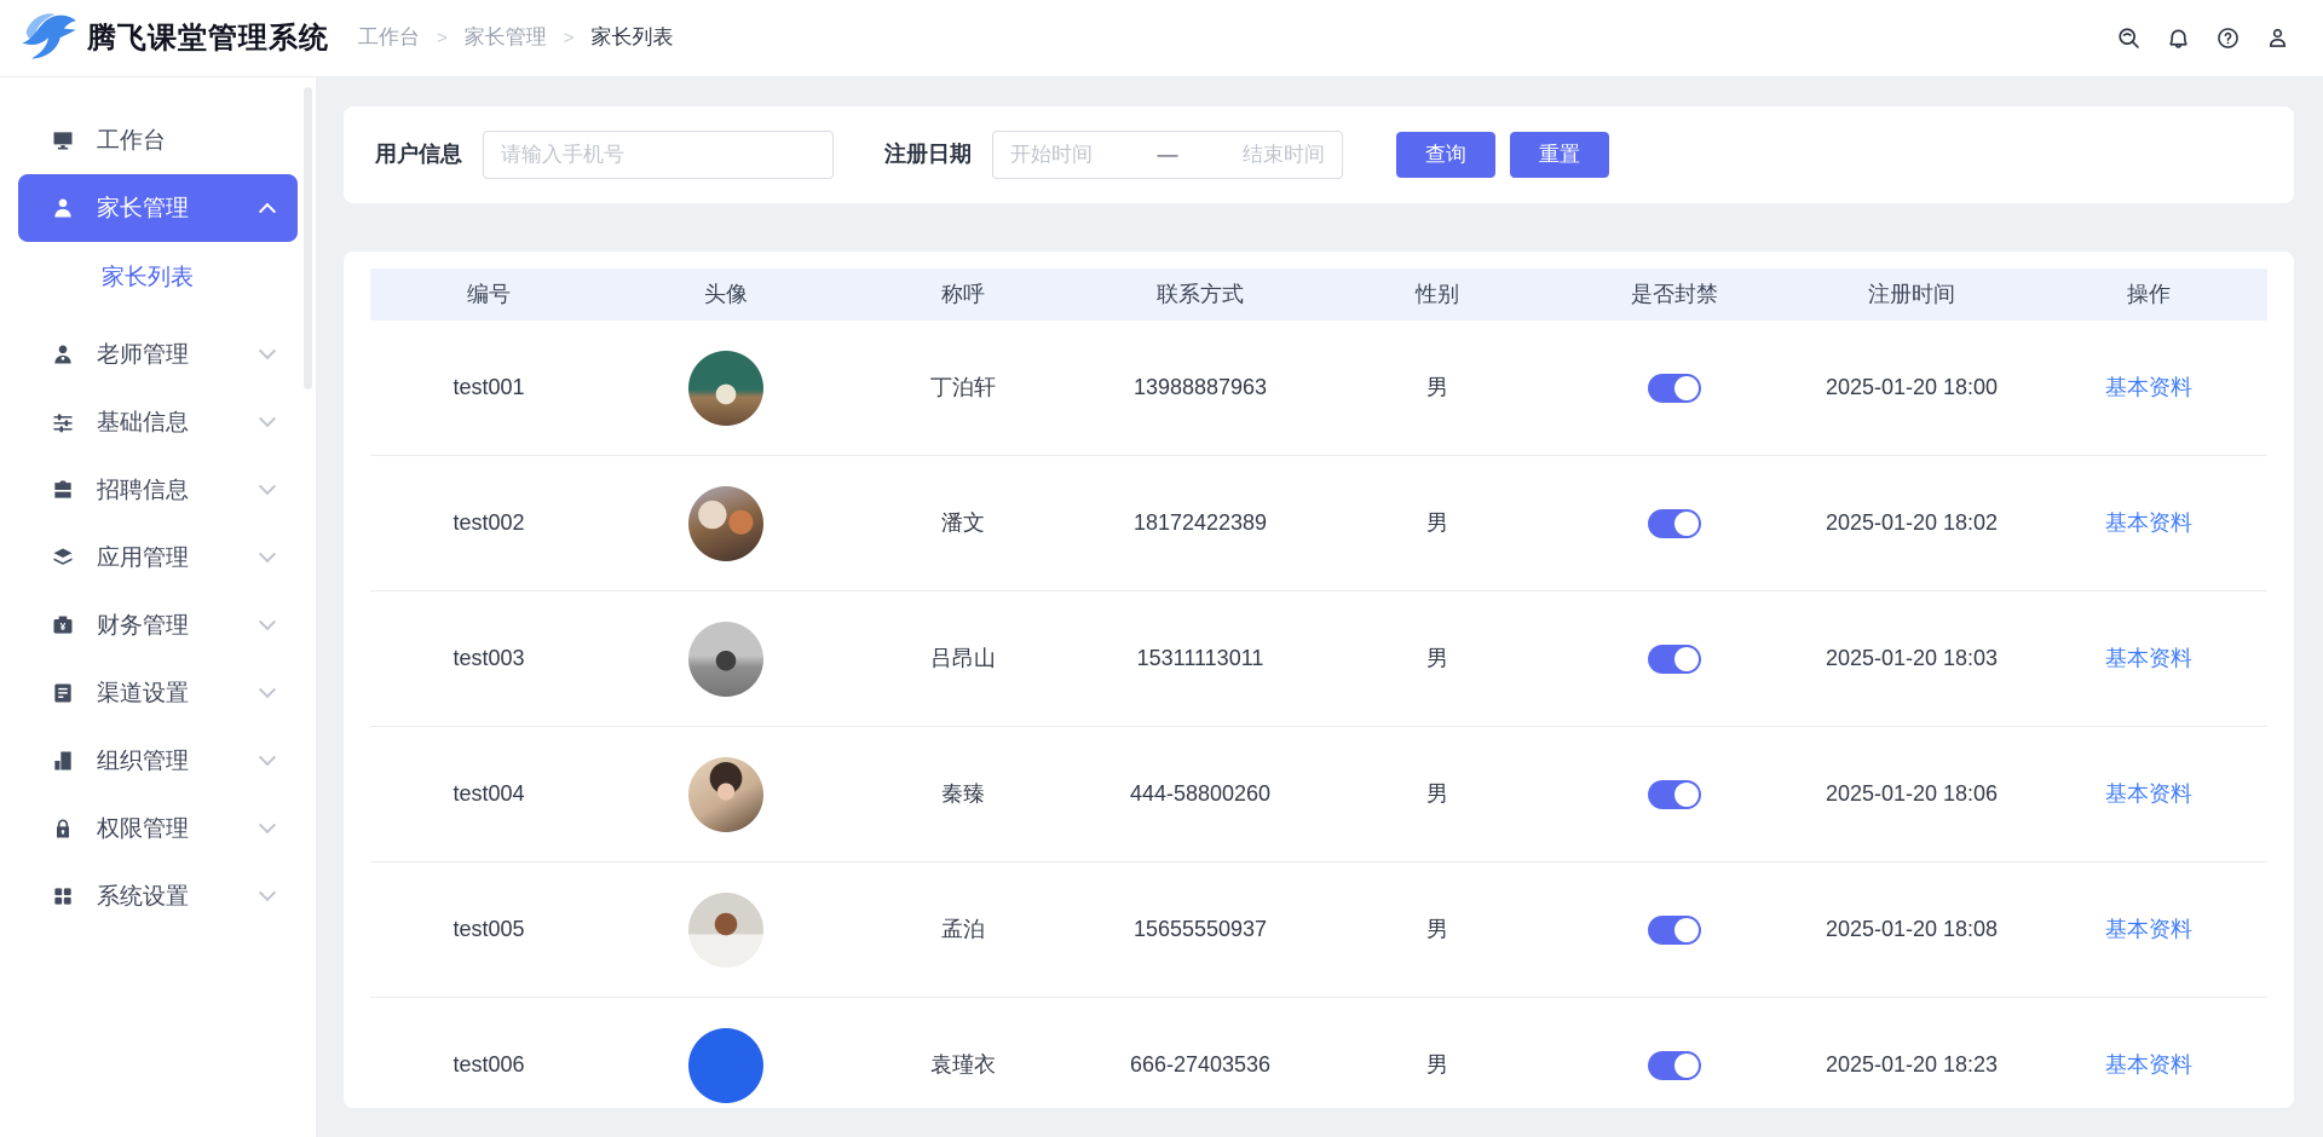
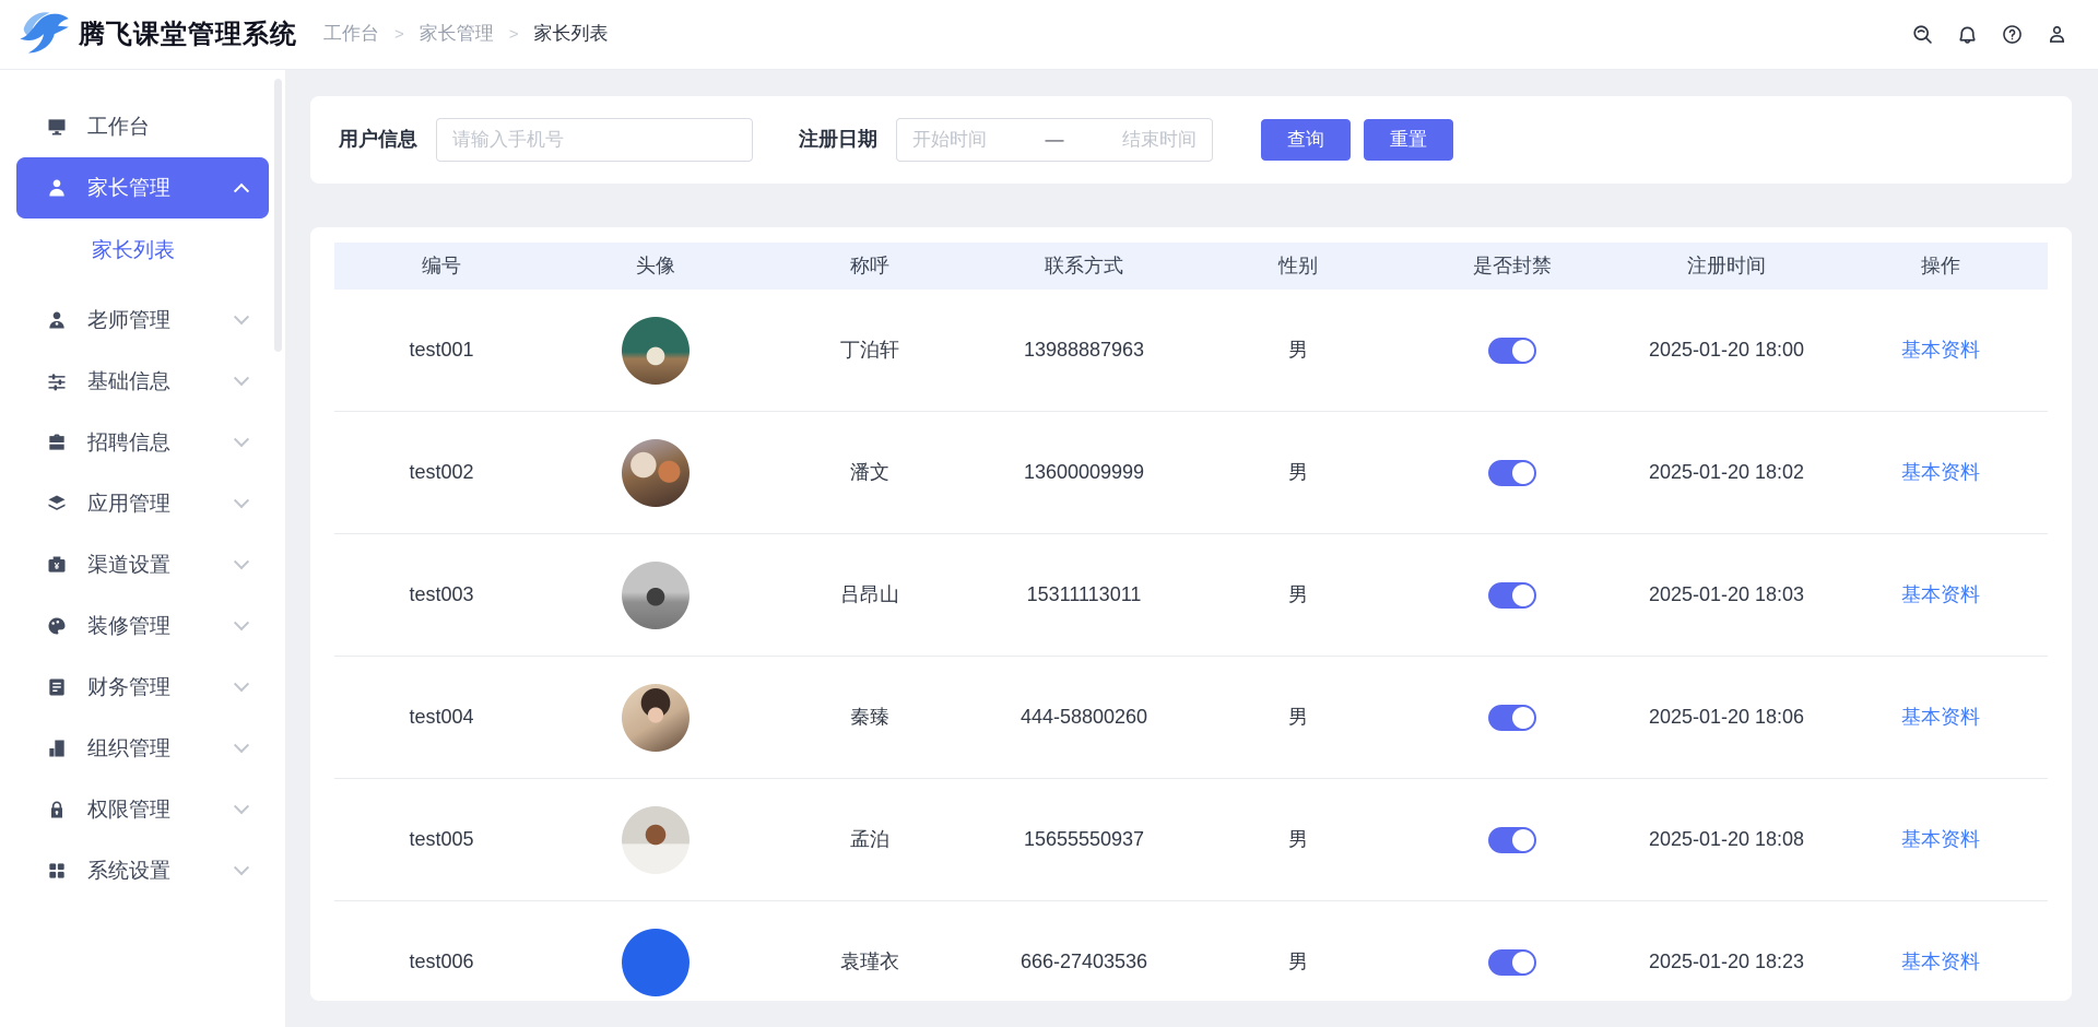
  腾飞课堂管理系统
  工作台
  >
  家长管理
  >
  家长列表
  工作台
  家长管理
  家长列表
  老师管理
  基础信息
  招聘信息
  应用管理
  ¥
- 财务管理
+ 渠道设置
+ 装修管理
- 渠道设置
+ 财务管理
  组织管理
  权限管理
  系统设置
  用户信息
  请输入手机号
  注册日期
  开始时间
  —
  结束时间
  查询
  重置
  编号
  头像
  称呼
  联系方式
  性别
  是否封禁
  注册时间
  操作
  test001
  丁泊轩
  13988887963
  男
  2025-01-20 18:00
  基本资料
  test002
  潘文
- 18172422389
+ 13600009999
  男
  2025-01-20 18:02
  基本资料
  test003
  吕昂山
  15311113011
  男
  2025-01-20 18:03
  基本资料
  test004
  秦臻
  444-58800260
  男
  2025-01-20 18:06
  基本资料
  test005
  孟泊
  15655550937
  男
  2025-01-20 18:08
  基本资料
  test006
  袁瑾衣
  666-27403536
  男
  2025-01-20 18:23
  基本资料
